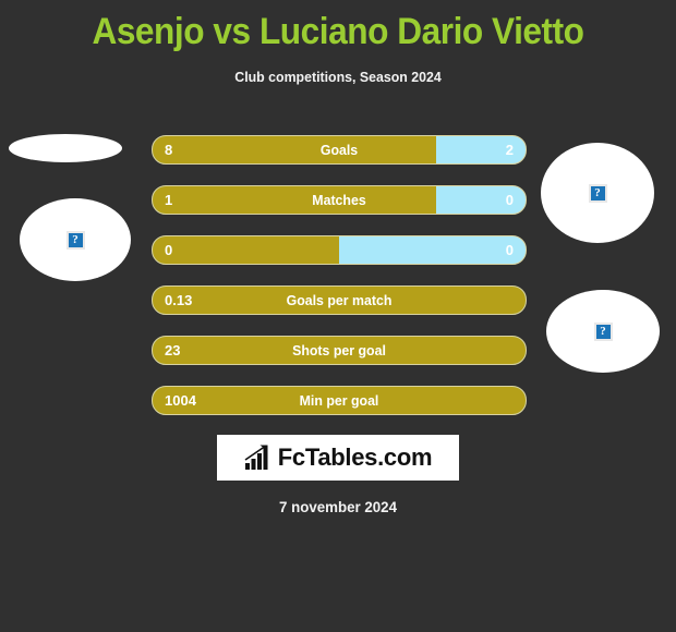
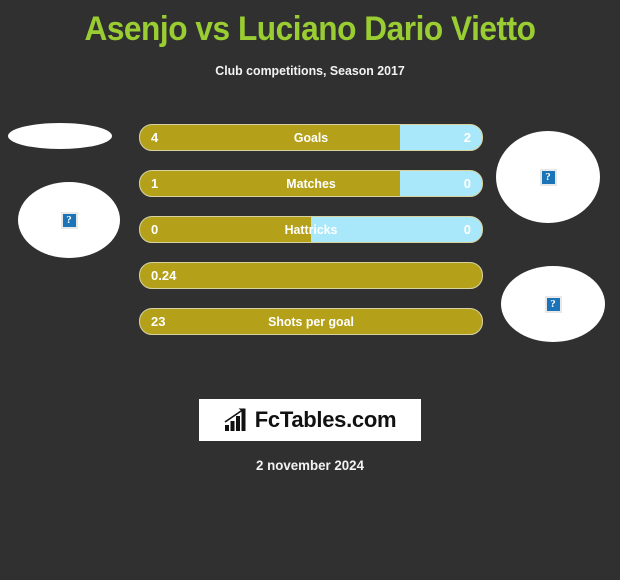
  Asenjo vs Luciano Dario Vietto
- Club competitions, Season 2024
+ Club competitions, Season 2017
  ?
  ?
  ?
- 8
+ 4
  Goals
  2
  1
  Matches
  0
  0
+ Hattricks
  0
- 0.13
+ 0.24
- Goals per match
  23
  Shots per goal
- 1004
- Min per goal
  FcTables.com
- 7 november 2024
+ 2 november 2024
